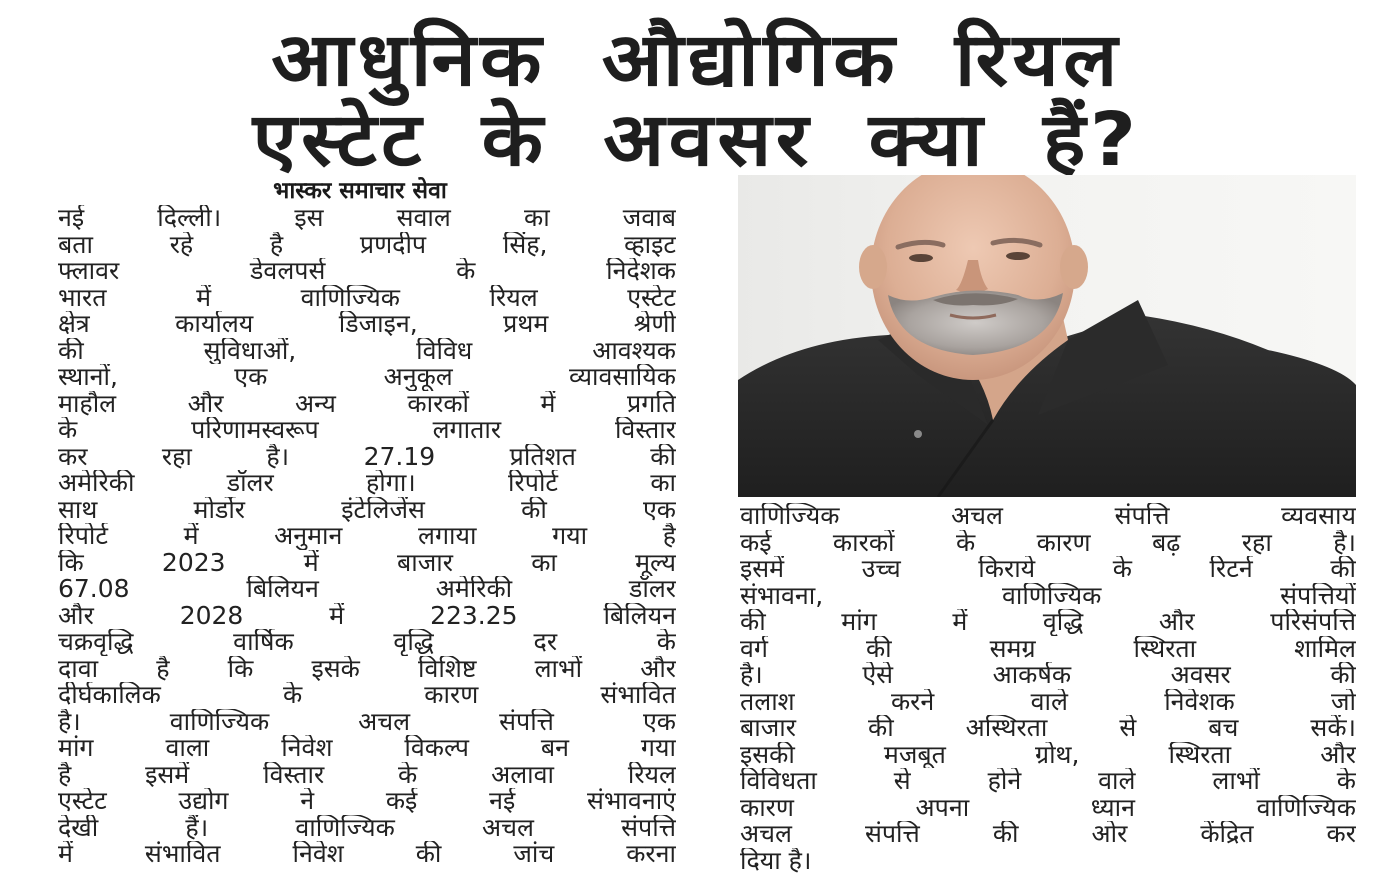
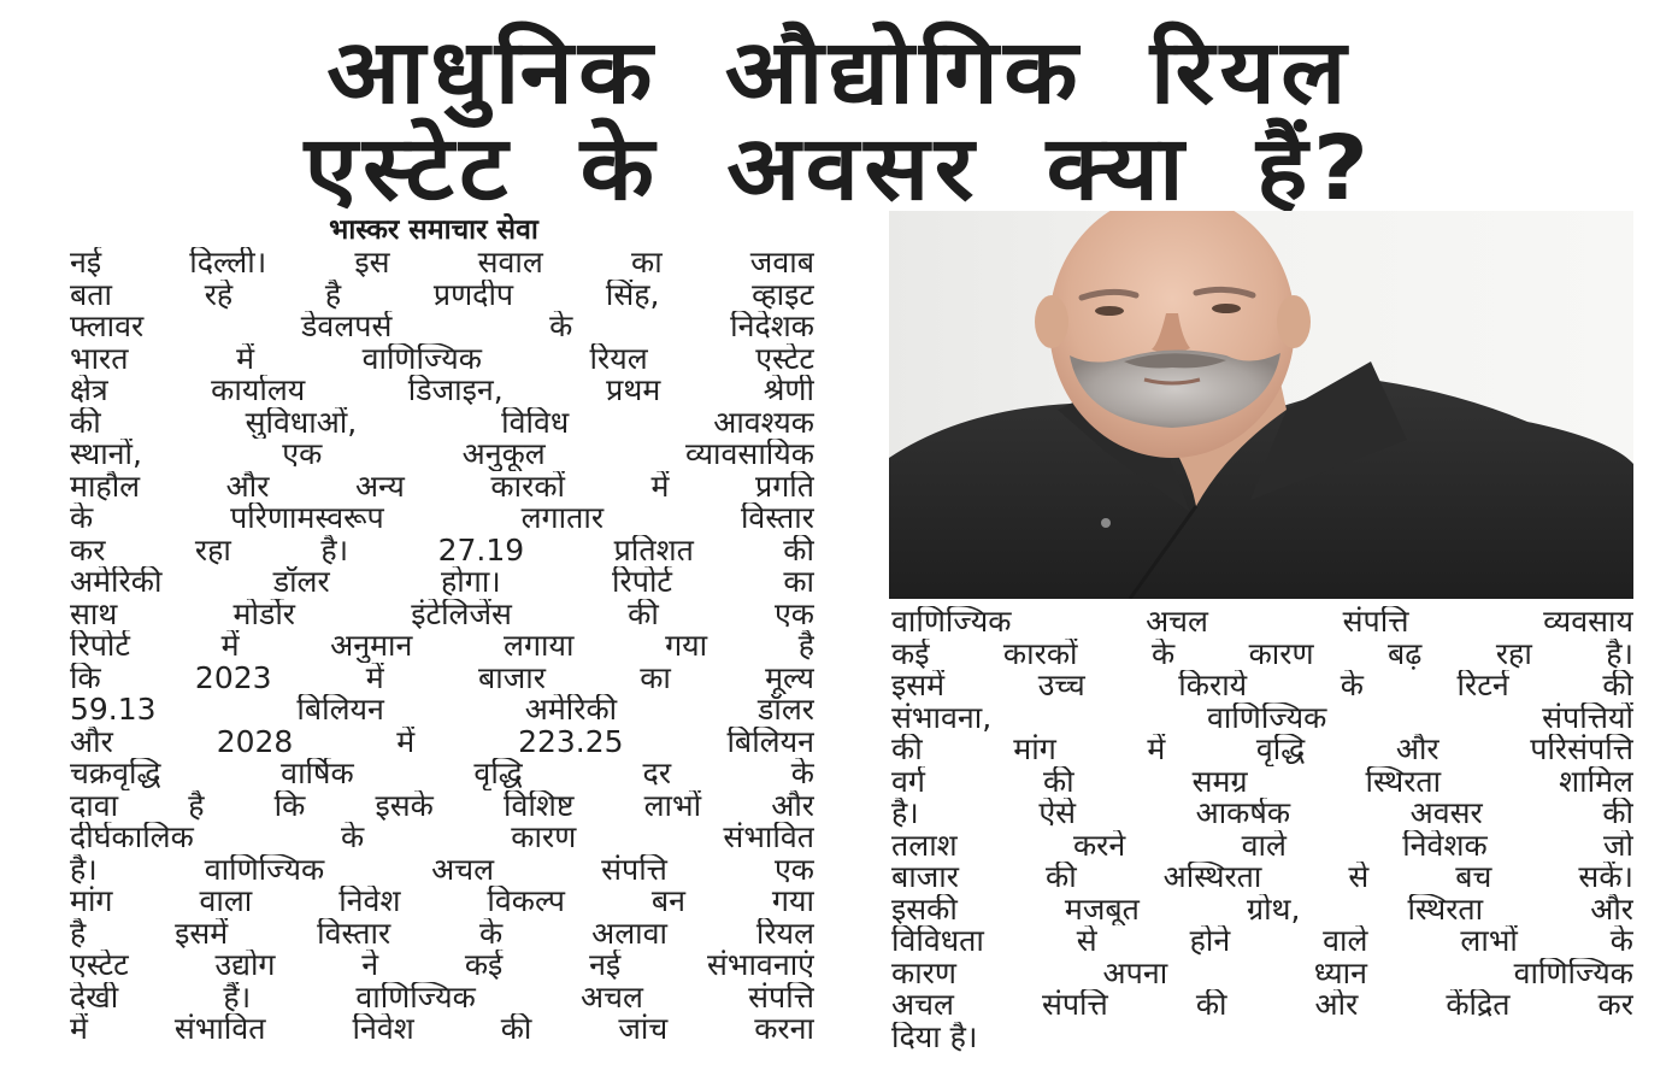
  आधुनिक औद्योगिक रियल
  एस्टेट के अवसर क्या हैं?
  भास्कर समाचार सेवा
  नई दिल्ली। इस सवाल का जवाब
  बता रहे है प्रणदीप सिंह, व्हाइट
  फ्लावर डेवलपर्स के निदेशक
  भारत में वाणिज्यिक रियल एस्टेट
  क्षेत्र कार्यालय डिजाइन, प्रथम श्रेणी
  की सुविधाओं, विविध आवश्यक
  स्थानों, एक अनुकूल व्यावसायिक
  माहौल और अन्य कारकों में प्रगति
  के परिणामस्वरूप लगातार विस्तार
  कर रहा है। 27.19 प्रतिशत की
  अमेरिकी डॉलर होगा। रिपोर्ट का
  साथ मोर्डोर इंटेलिजेंस की एक
  रिपोर्ट में अनुमान लगाया गया है
  कि 2023 में बाजार का मूल्य
- 67.08 बिलियन अमेरिकी डॉलर
+ 59.13 बिलियन अमेरिकी डॉलर
  और 2028 में 223.25 बिलियन
  चक्रवृद्धि वार्षिक वृद्धि दर के
  दावा है कि इसके विशिष्ट लाभों और
  दीर्घकालिक के कारण संभावित
  है। वाणिज्यिक अचल संपत्ति एक
  मांग वाला निवेश विकल्प बन गया
  है इसमें विस्तार के अलावा रियल
  एस्टेट उद्योग ने कई नई संभावनाएं
  देखी हैं। वाणिज्यिक अचल संपत्ति
  में संभावित निवेश की जांच करना
  वाणिज्यिक अचल संपत्ति व्यवसाय
  कई कारकों के कारण बढ़ रहा है।
  इसमें उच्च किराये के रिटर्न की
  संभावना, वाणिज्यिक संपत्तियों
  की मांग में वृद्धि और परिसंपत्ति
  वर्ग की समग्र स्थिरता शामिल
  है। ऐसे आकर्षक अवसर की
  तलाश करने वाले निवेशक जो
  बाजार की अस्थिरता से बच सकें।
  इसकी मजबूत ग्रोथ, स्थिरता और
  विविधता से होने वाले लाभों के
  कारण अपना ध्यान वाणिज्यिक
  अचल संपत्ति की ओर केंद्रित कर
  दिया है।
